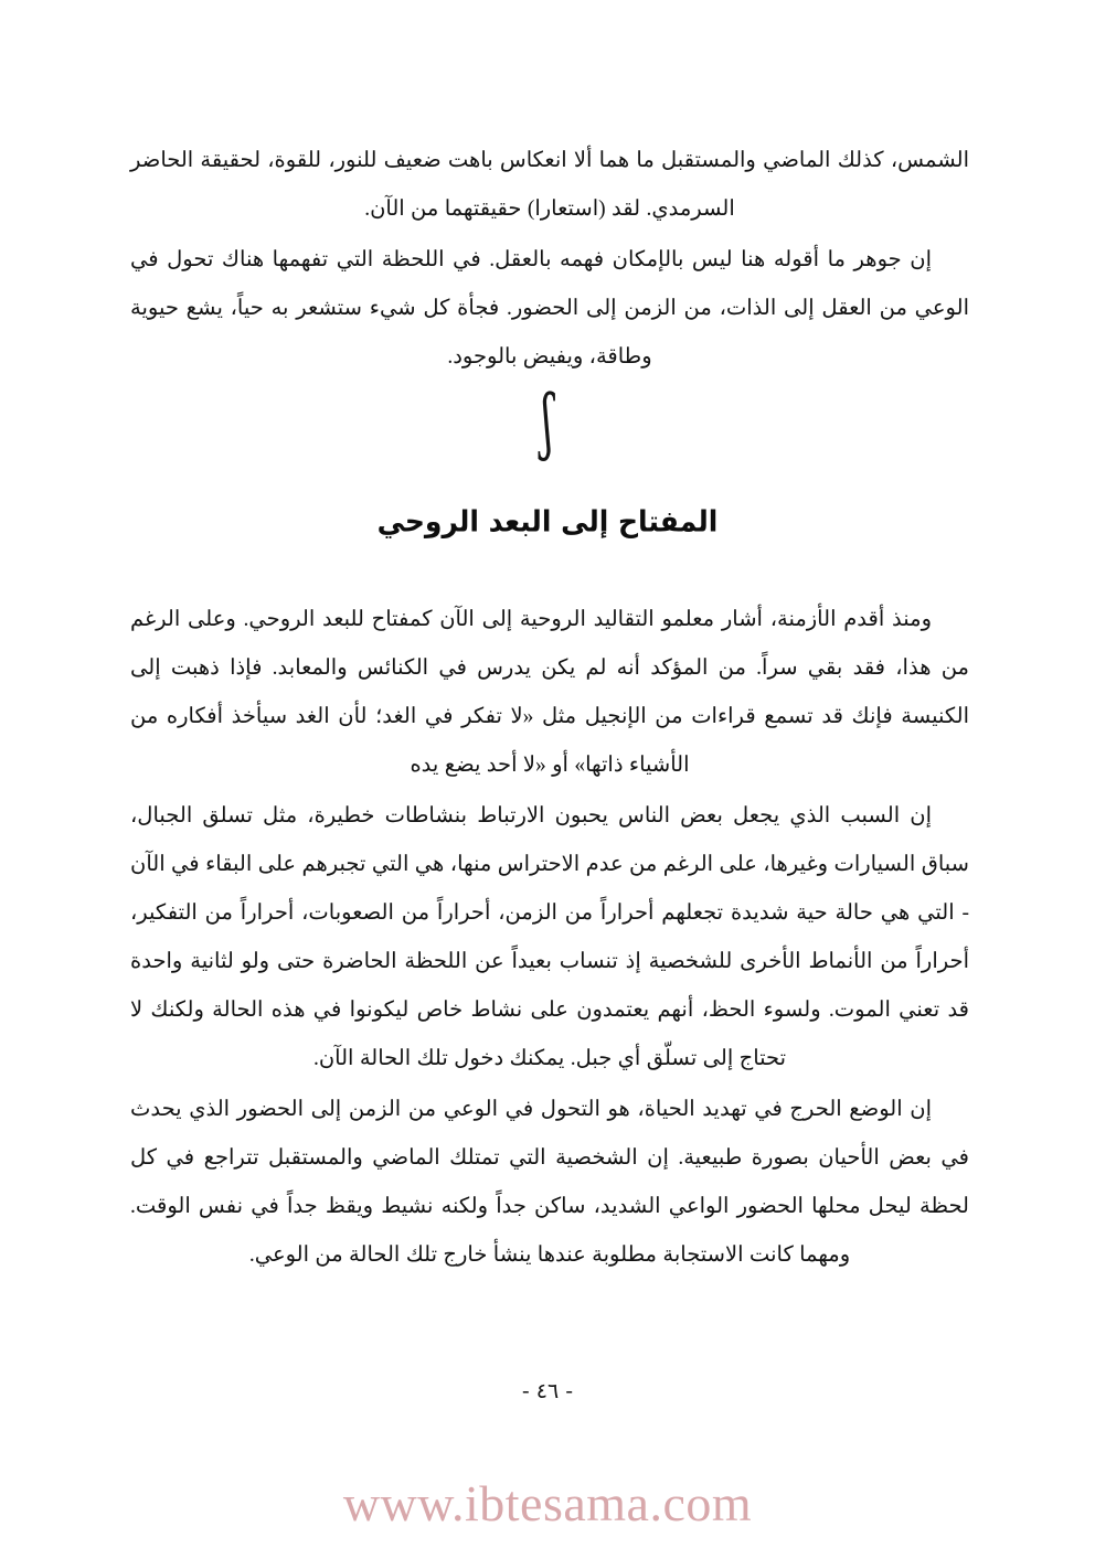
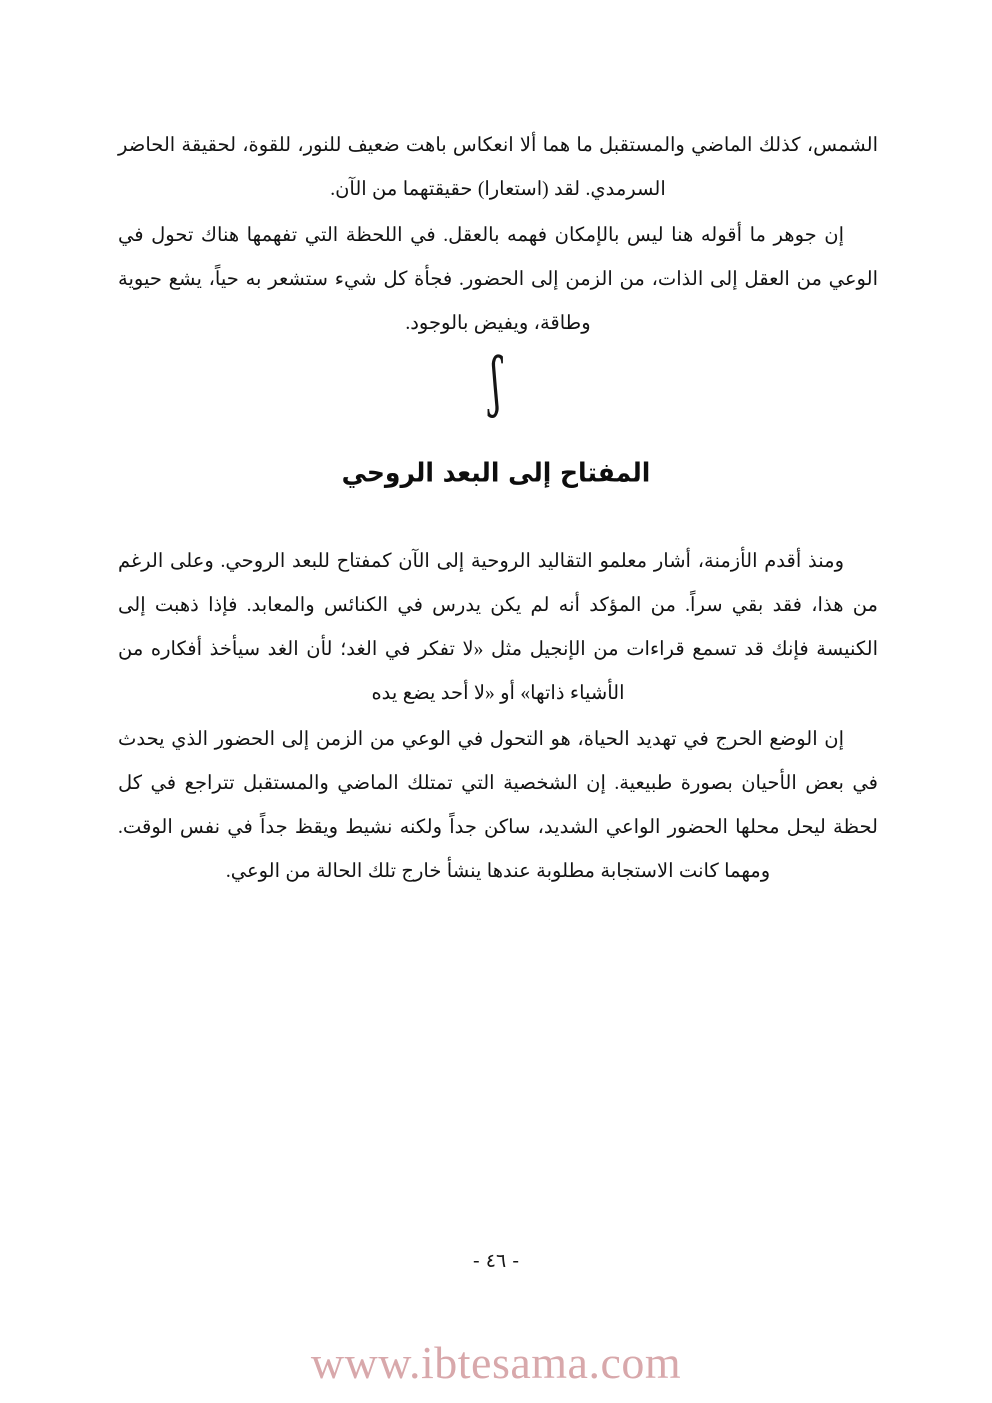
  الشمس، كذلك الماضي والمستقبل ما هما ألا انعكاس باهت ضعيف للنور، للقوة، لحقيقة الحاضر السرمدي. لقد (استعارا) حقيقتهما من الآن.
  إن جوهر ما أقوله هنا ليس بالإمكان فهمه بالعقل. في اللحظة التي تفهمها هناك تحول في الوعي من العقل إلى الذات، من الزمن إلى الحضور. فجأة كل شيء ستشعر به حياً، يشع حيوية وطاقة، ويفيض بالوجود.
  ʃ
  المفتاح إلى البعد الروحي
  ومنذ أقدم الأزمنة، أشار معلمو التقاليد الروحية إلى الآن كمفتاح للبعد الروحي. وعلى الرغم من هذا، فقد بقي سراً. من المؤكد أنه لم يكن يدرس في الكنائس والمعابد. فإذا ذهبت إلى الكنيسة فإنك قد تسمع قراءات من الإنجيل مثل «لا تفكر في الغد؛ لأن الغد سيأخذ أفكاره من الأشياء ذاتها» أو «لا أحد يضع يده
- إن السبب الذي يجعل بعض الناس يحبون الارتباط بنشاطات خطيرة، مثل تسلق الجبال، سباق السيارات وغيرها، على الرغم من عدم الاحتراس منها، هي التي تجبرهم على البقاء في الآن - التي هي حالة حية شديدة تجعلهم أحراراً من الزمن، أحراراً من الصعوبات، أحراراً من التفكير، أحراراً من الأنماط الأخرى للشخصية إذ تنساب بعيداً عن اللحظة الحاضرة حتى ولو لثانية واحدة قد تعني الموت. ولسوء الحظ، أنهم يعتمدون على نشاط خاص ليكونوا في هذه الحالة ولكنك لا تحتاج إلى تسلّق أي جبل. يمكنك دخول تلك الحالة الآن.
  إن الوضع الحرج في تهديد الحياة، هو التحول في الوعي من الزمن إلى الحضور الذي يحدث في بعض الأحيان بصورة طبيعية. إن الشخصية التي تمتلك الماضي والمستقبل تتراجع في كل لحظة ليحل محلها الحضور الواعي الشديد، ساكن جداً ولكنه نشيط ويقظ جداً في نفس الوقت. ومهما كانت الاستجابة مطلوبة عندها ينشأ خارج تلك الحالة من الوعي.
  - ٤٦ -
  www.ibtesama.com
